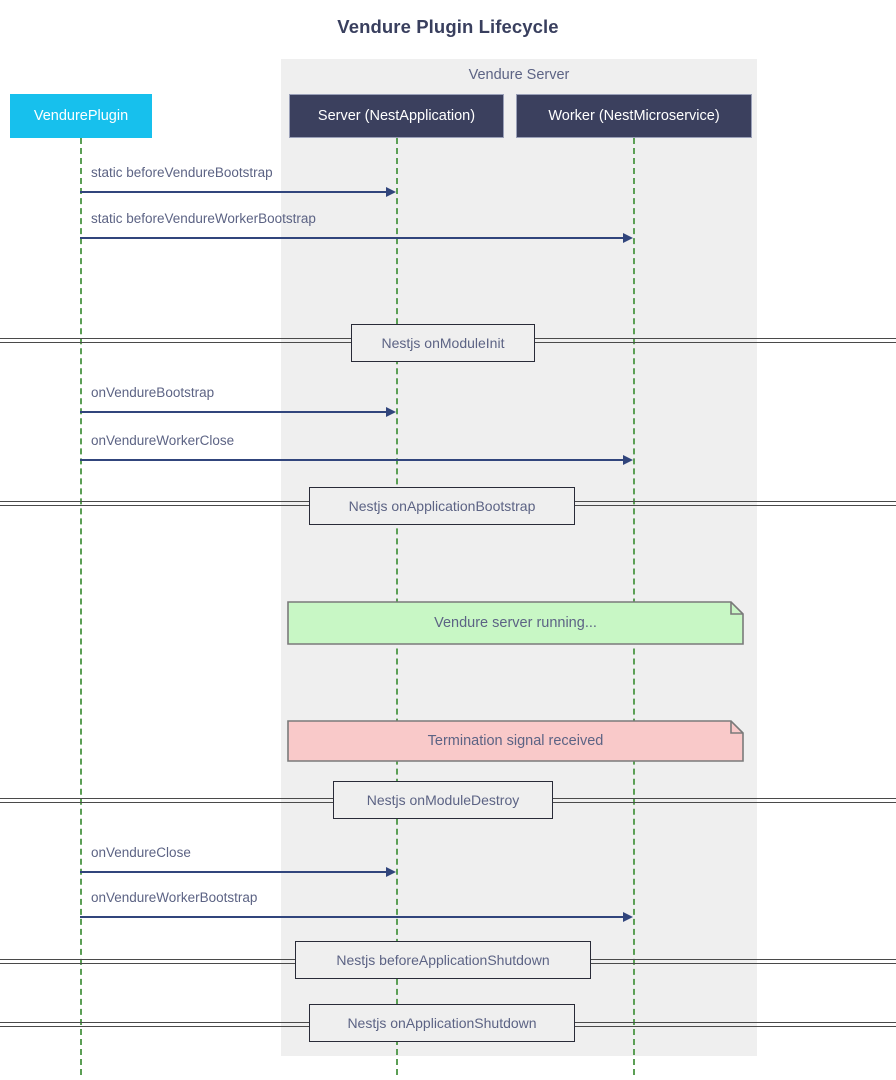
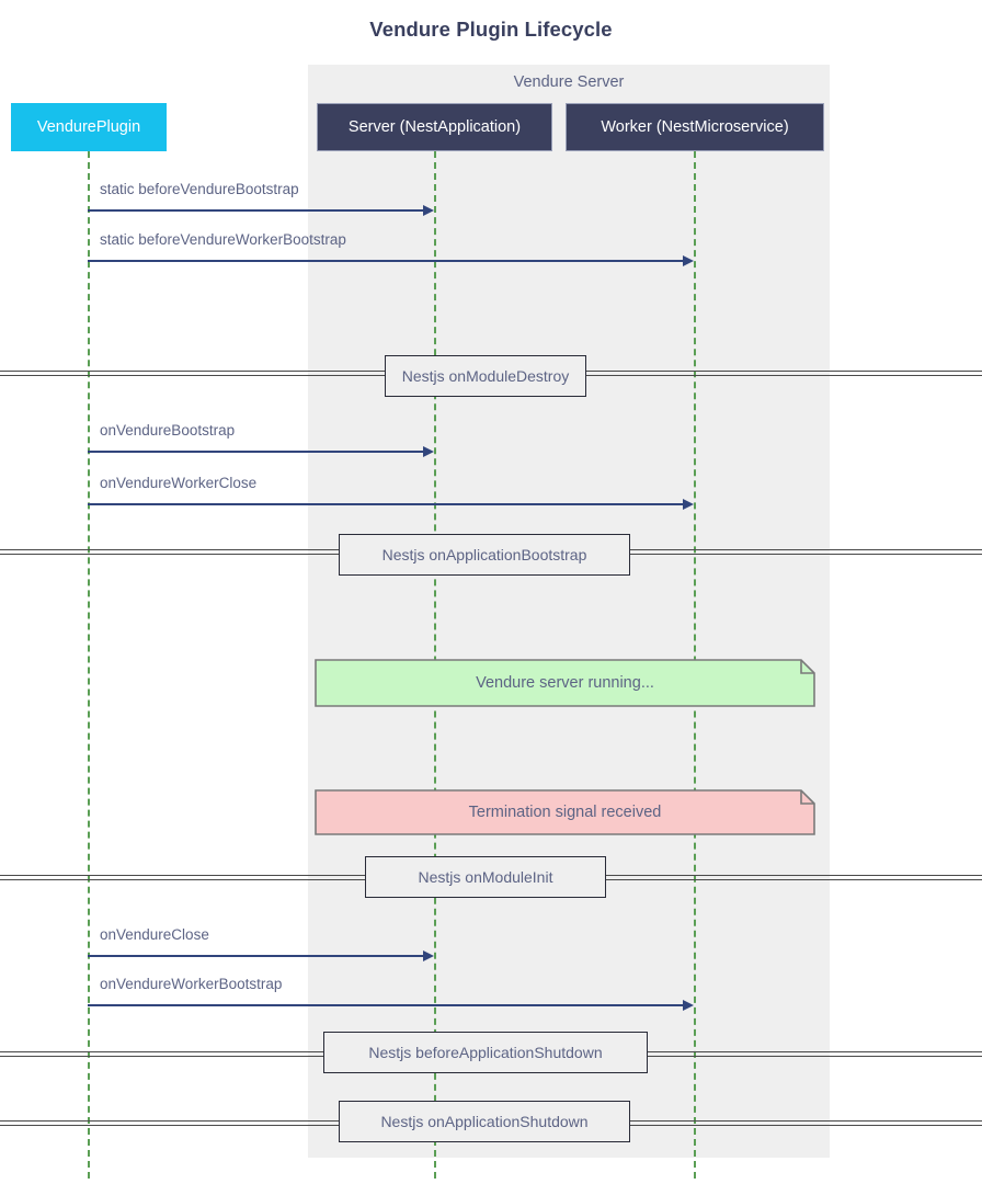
  Vendure Plugin Lifecycle
  Vendure Server
- Nestjs onModuleInit
+ Nestjs onModuleDestroy
  Nestjs onApplicationBootstrap
- Nestjs onModuleDestroy
+ Nestjs onModuleInit
  Nestjs beforeApplicationShutdown
  Nestjs onApplicationShutdown
  static beforeVendureBootstrap
  static beforeVendureWorkerBootstrap
  onVendureBootstrap
  onVendureWorkerClose
  onVendureClose
  onVendureWorkerBootstrap
  Vendure server running...
  Termination signal received
  VendurePlugin
  Server (NestApplication)
  Worker (NestMicroservice)
